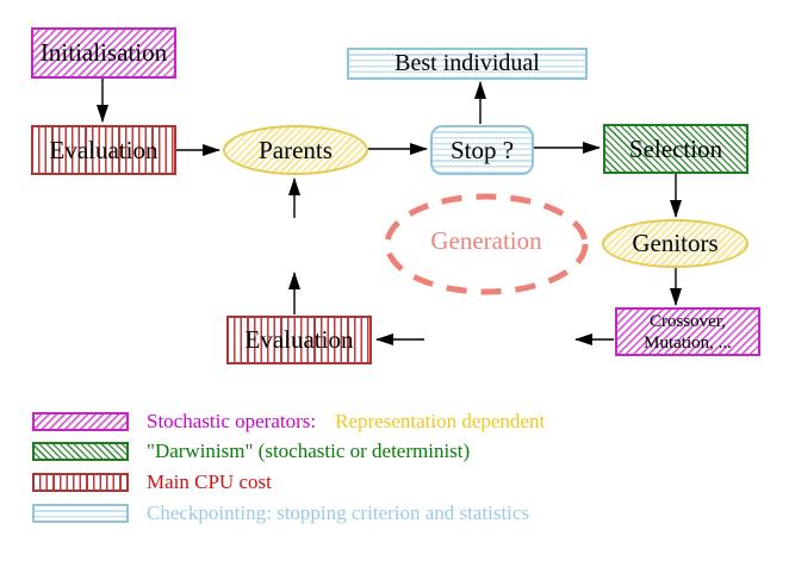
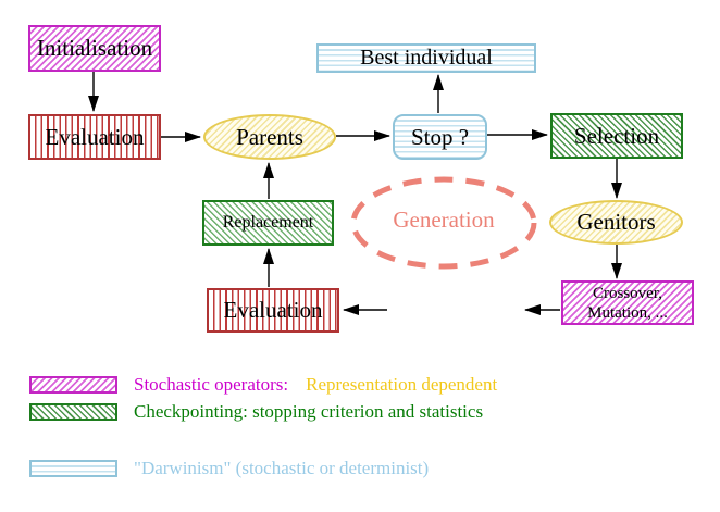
  Initialisation
  Evaluation
  Parents
  Best individual
  Stop ?
  Selection
  Genitors
  Crossover,
  Mutation, ...
  Evaluation
+ Replacement
  Generation
  Stochastic operators:
  Representation dependent
- "Darwinism" (stochastic or determinist)
+ Checkpointing: stopping criterion and statistics
- Main CPU cost
- Checkpointing: stopping criterion and statistics
+ "Darwinism" (stochastic or determinist)
